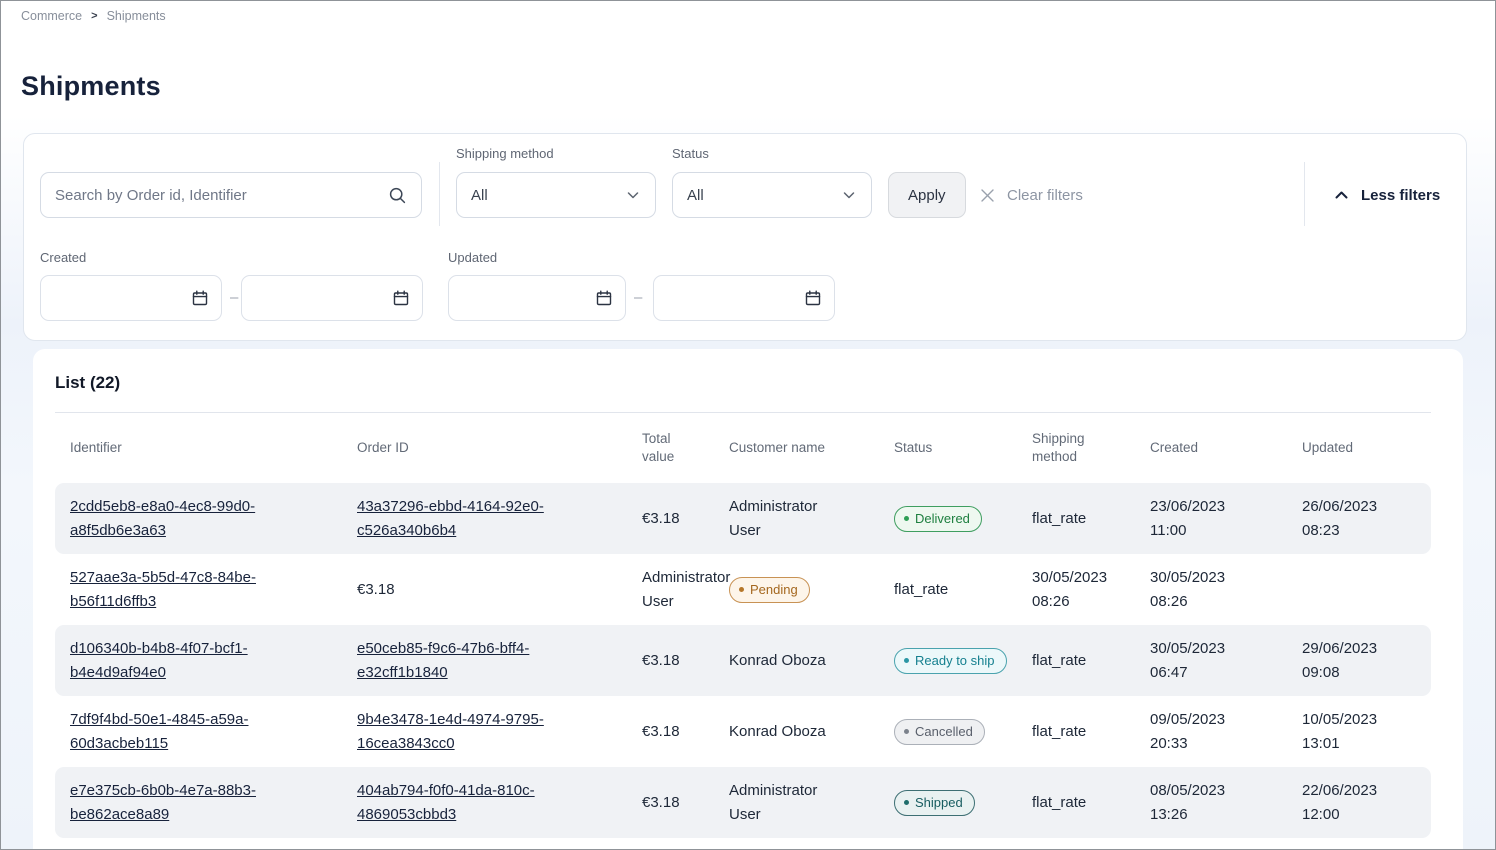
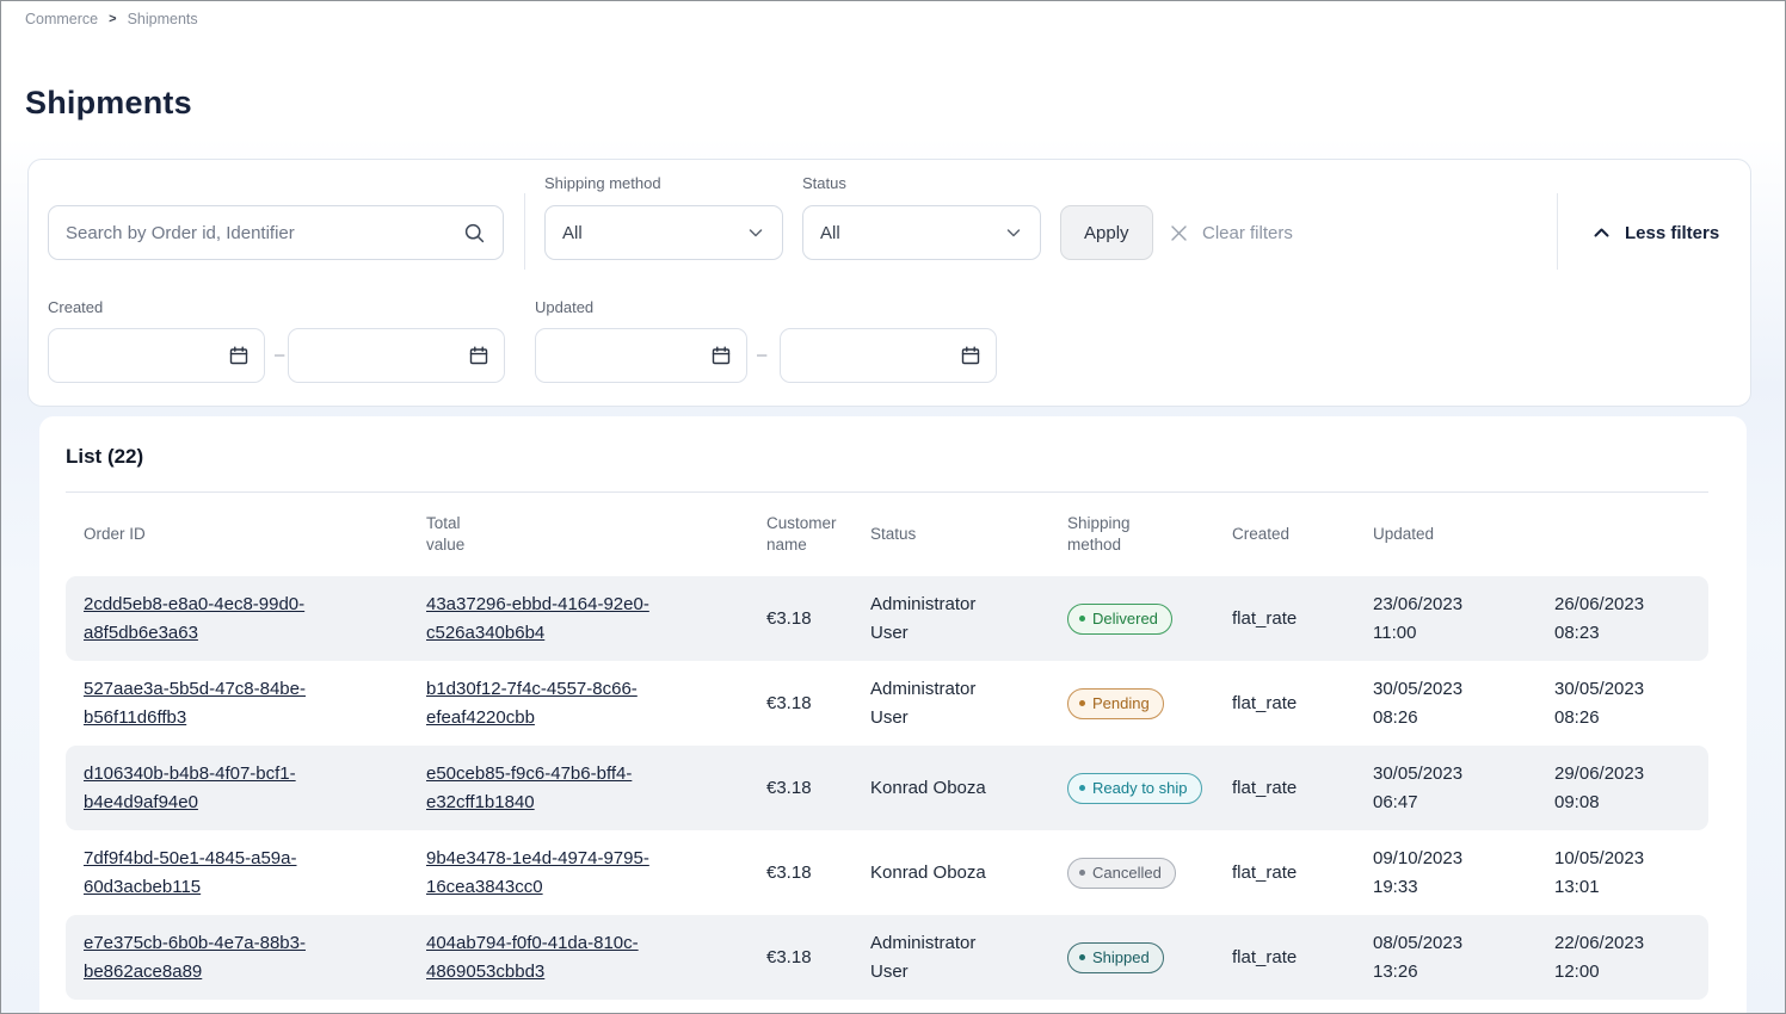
  Commerce
  >
  Shipments
  Shipments
  Search by Order id, Identifier
  Shipping method
  All
  Status
  All
  Apply
  Clear filters
  Less filters
  Created
  –
  Updated
  –
  List (22)
- Identifier
  Order ID
  Total value
  Customer name
  Status
  Shipping method
  Created
  Updated
  2cdd5eb8-e8a0-4ec8-99d0-a8f5db6e3a63
  43a37296-ebbd-4164-92e0-c526a340b6b4
  €3.18
  Administrator User
  Delivered
  flat_rate
  23/06/2023
  11:00
  26/06/2023
  08:23
  527aae3a-5b5d-47c8-84be-b56f11d6ffb3
+ b1d30f12-7f4c-4557-8c66-efeaf4220cbb
  €3.18
  Administrator User
  Pending
  flat_rate
  30/05/2023
  08:26
  30/05/2023
  08:26
  d106340b-b4b8-4f07-bcf1-b4e4d9af94e0
  e50ceb85-f9c6-47b6-bff4-e32cff1b1840
  €3.18
  Konrad Oboza
  Ready to ship
  flat_rate
  30/05/2023
  06:47
  29/06/2023
  09:08
  7df9f4bd-50e1-4845-a59a-60d3acbeb115
  9b4e3478-1e4d-4974-9795-16cea3843cc0
  €3.18
  Konrad Oboza
  Cancelled
  flat_rate
- 09/05/2023
+ 09/10/2023
- 20:33
+ 19:33
  10/05/2023
  13:01
  e7e375cb-6b0b-4e7a-88b3-be862ace8a89
  404ab794-f0f0-41da-810c-4869053cbbd3
  €3.18
  Administrator User
  Shipped
  flat_rate
  08/05/2023
  13:26
  22/06/2023
  12:00
